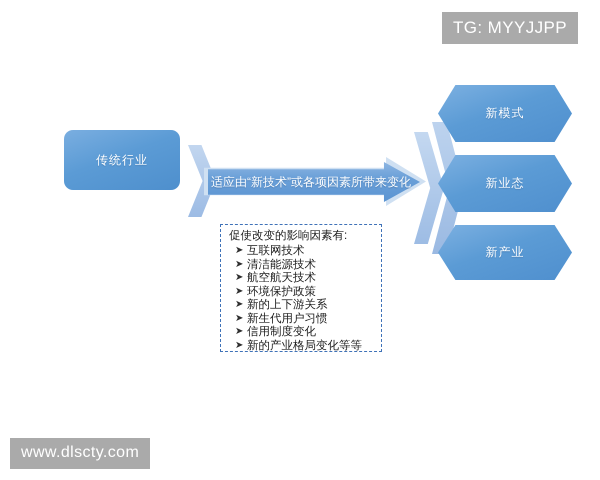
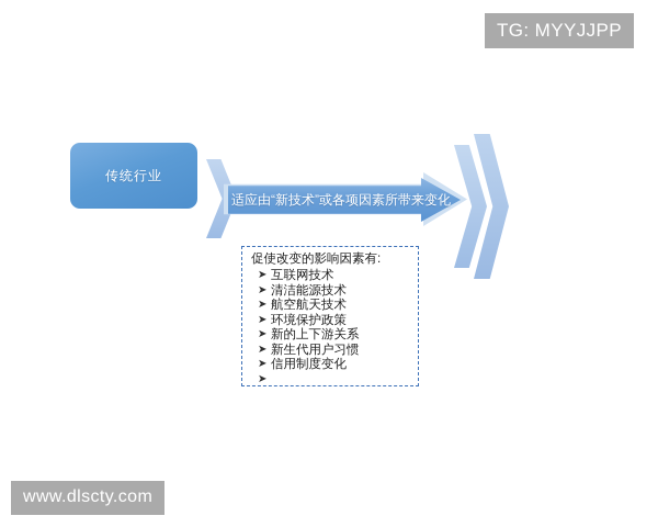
  TG: MYYJJPP
  传统行业
  适应由“新技术”或各项因素所带来变化
  促使改变的影响因素有:
  ➤
  互联网技术
  ➤
  清洁能源技术
  ➤
  航空航天技术
  ➤
  环境保护政策
  ➤
  新的上下游关系
  ➤
  新生代用户习惯
  ➤
  信用制度变化
  ➤
- 新的产业格局变化等等
- 新模式
- 新业态
- 新产业
  www.dlscty.com
